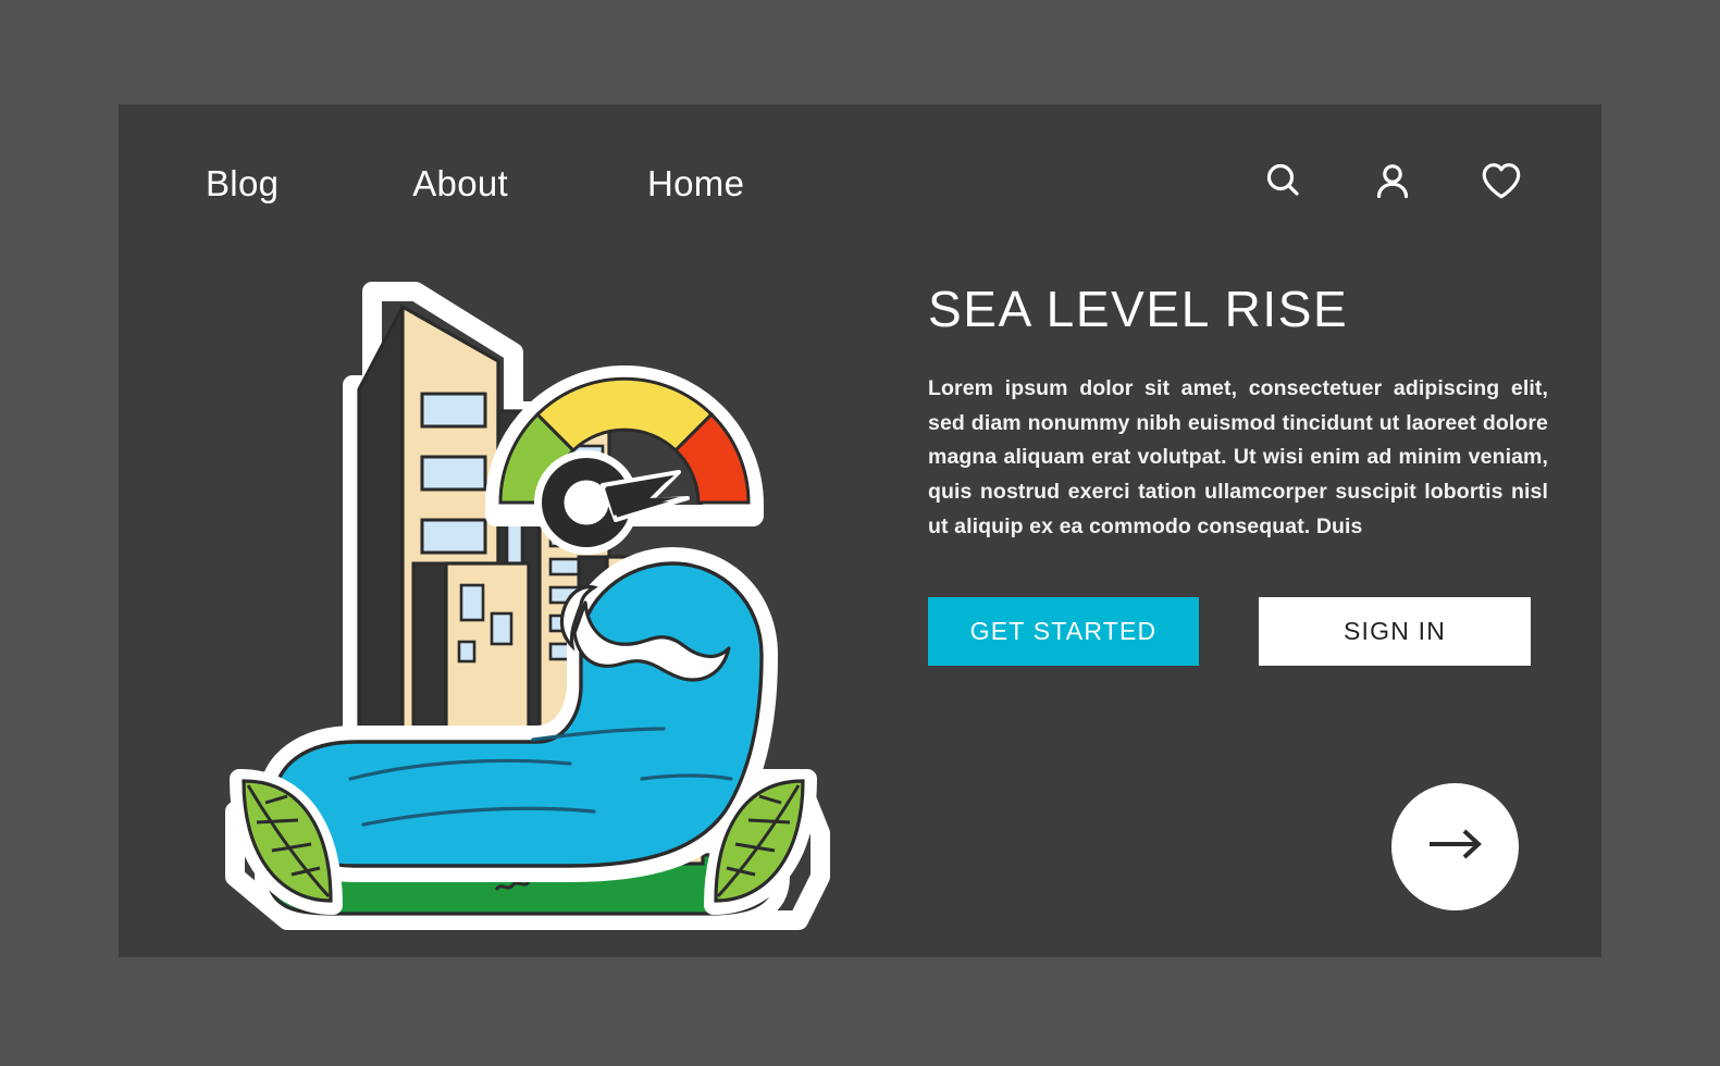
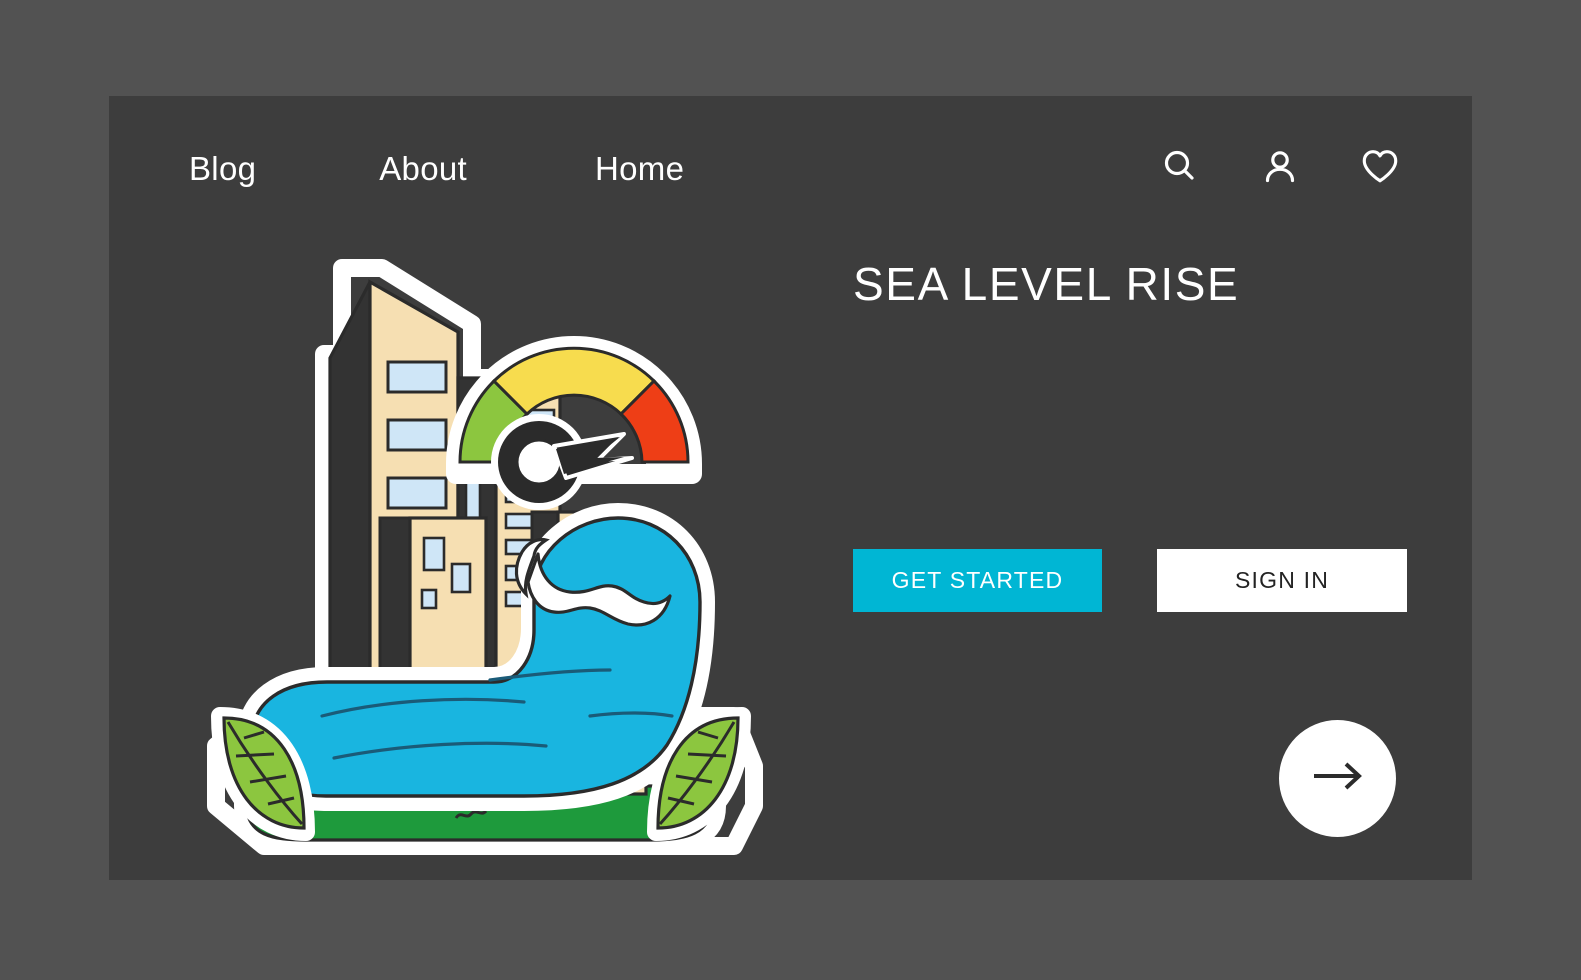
  Blog
  About
  Home
  SEA LEVEL RISE
- Lorem ipsum dolor sit amet, consectetuer adipiscing elit, sed diam nonummy nibh euismod tincidunt ut laoreet dolore magna aliquam erat volutpat. Ut wisi enim ad minim veniam, quis nostrud exerci tation ullamcorper suscipit lobortis nisl ut aliquip ex ea commodo consequat. Duis
  GET STARTED
  SIGN IN
